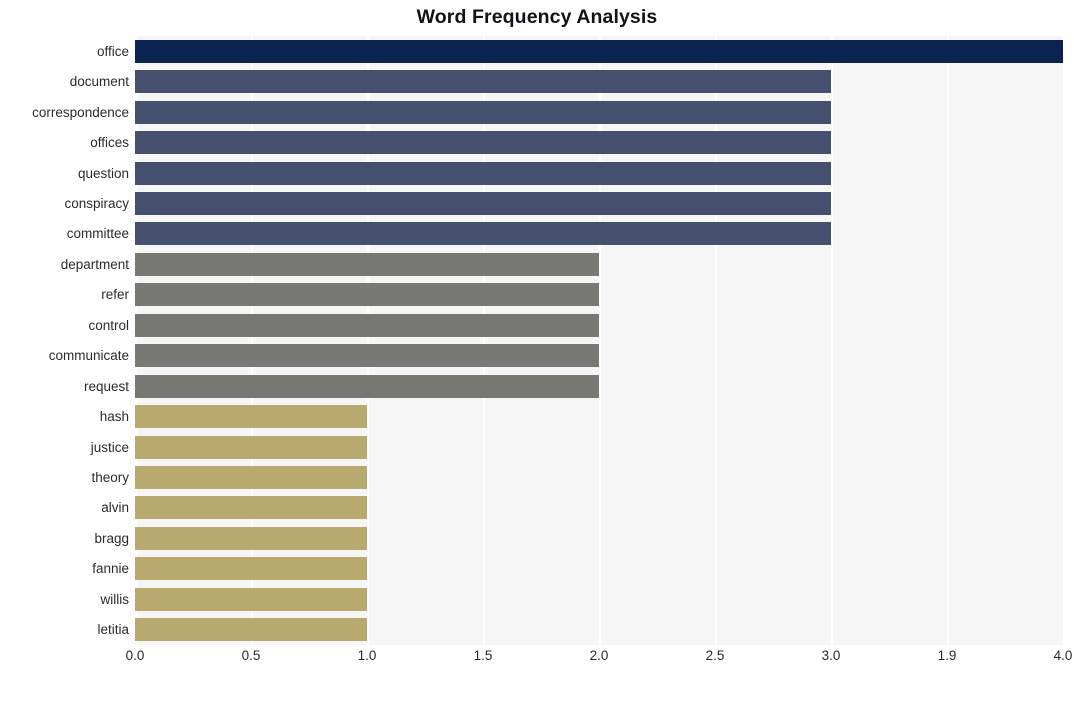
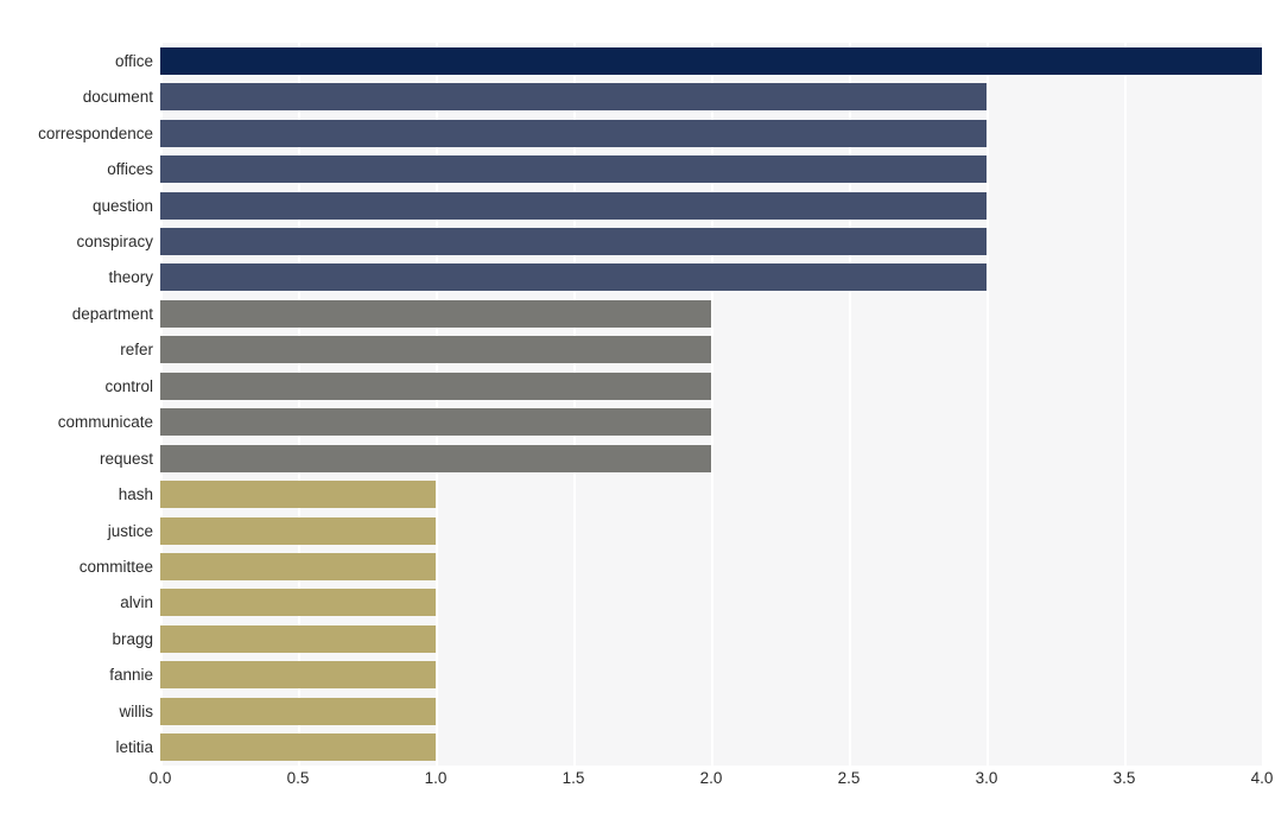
- Word Frequency Analysis
  office
  document
  correspondence
  offices
  question
  conspiracy
- committee
+ theory
  department
  refer
  control
  communicate
  request
  hash
  justice
- theory
+ committee
  alvin
  bragg
  fannie
  willis
  letitia
  0.0
  0.5
  1.0
  1.5
  2.0
  2.5
  3.0
- 1.9
+ 3.5
  4.0
